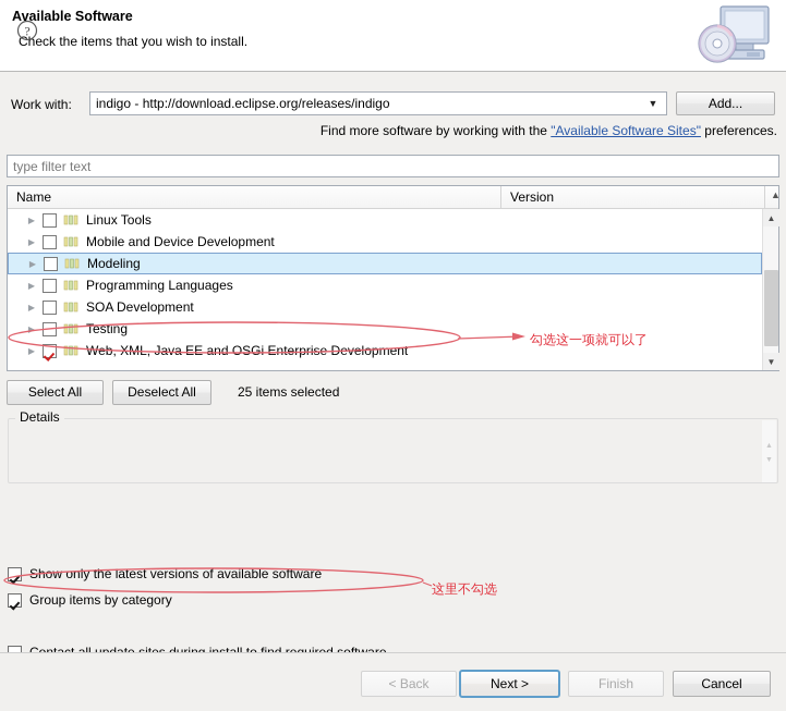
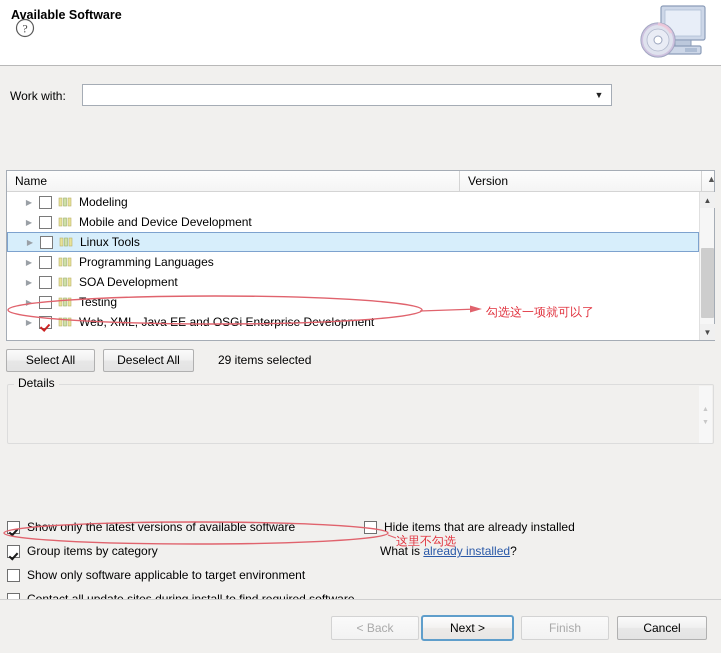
  Available Software
- Check the items that you wish to install.
  Work with:
- indigo - http://download.eclipse.org/releases/indigo
  ▼
- Add...
- Find more software by working with the "Available Software Sites" preferences.
- type filter text
  Name
  Version
  ▲
  ▶
- Linux Tools
+ Modeling
  ▶
  Mobile and Device Development
  ▶
- Modeling
+ Linux Tools
  ▶
  Programming Languages
  ▶
  SOA Development
  ▶
  Testing
  ▶
  WL, Java EE and OSGi Enterprisepment
  ▲
  ▼
  Select All
  Deselect All
- 25 items selected
+ 29 items selected
  Details
  ow only the latest versions of available software
  Group items by category
+ Show only software applicable to target environment
+ Hide items that are already installed
+ What is already installed?
  ?
  < Back
  Next >
  Finish
  Cancel
  勾选这一项就可以了
  这里不勾选
